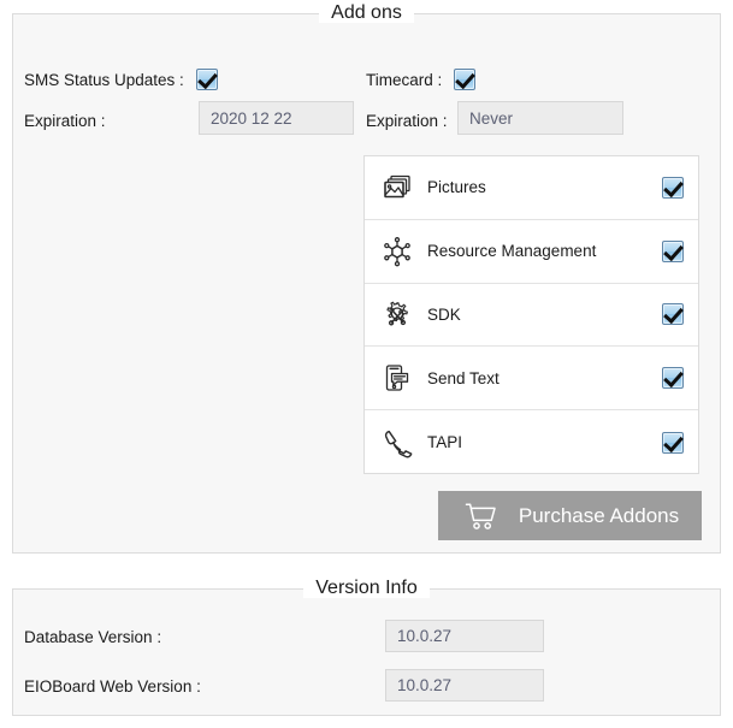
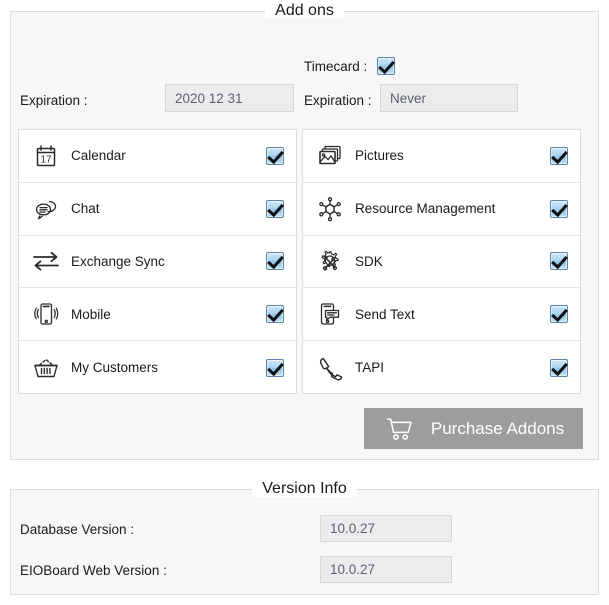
  Add ons
- SMS Status Updates :
  Expiration :
- 2020 12 22
+ 2020 12 31
  Timecard :
  Expiration :
  Never
+ 17
+ Calendar
+ Chat
+ Exchange Sync
+ Mobile
+ My Customers
  Pictures
  Resource Management
  SDK
  Send Text
  TAPI
  Purchase Addons
  Version Info
  Database Version :
  10.0.27
  EIOBoard Web Version :
  10.0.27
